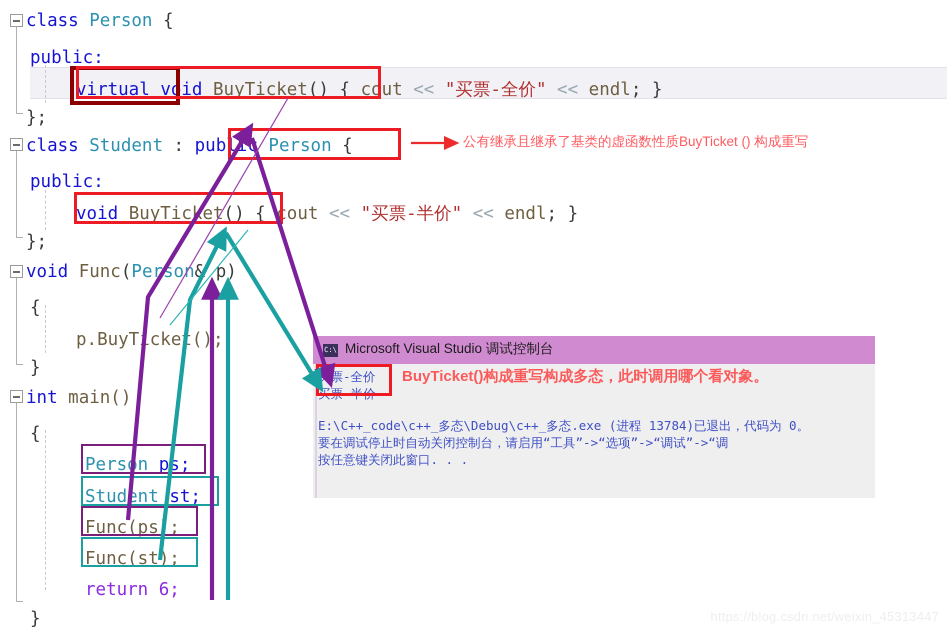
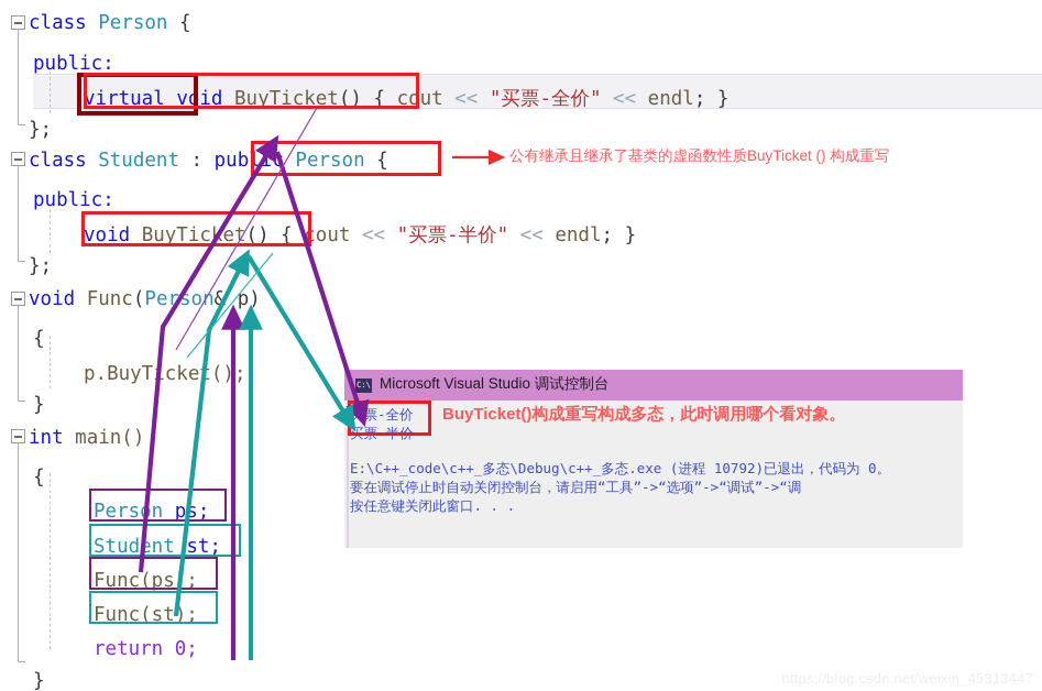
  class Person {
  public:
  virtual void BuyTicket() { cout << "买票-全价" << endl; }
  };
  class Student : publi Person {
  public:
  void BuyTicet() { cout << "买票-半价" << endl; }
  };
  void Func(Person& p)
  {
  p.BuyTcke();
  }
  int main()
  {
  Persn ps;
  Student st;
  Func(ps;
  Func(st);
- return 6;
+ return 0;
  }
  C:\
  Microsoft Visual Studio 调试控制台
  买票-全价
  买票-半价
- E:\C++_code\c++_多态\Debug\c++_多态.exe (进程 13784)已退出，代码为 0。
+ E:\C++_code\c++_多态\Debug\c++_多态.exe (进程 10792)已退出，代码为 0。
  要在调试停止时自动关闭控制台，请启用“工具”->“选项”->“调试”->“调
  按任意键关闭此窗口. . .
  公有继承且继承了基类的虚函数性质BuyTicket () 构成重写
  BuyTicket()构成重写构成多态，此时调用哪个看对象。
